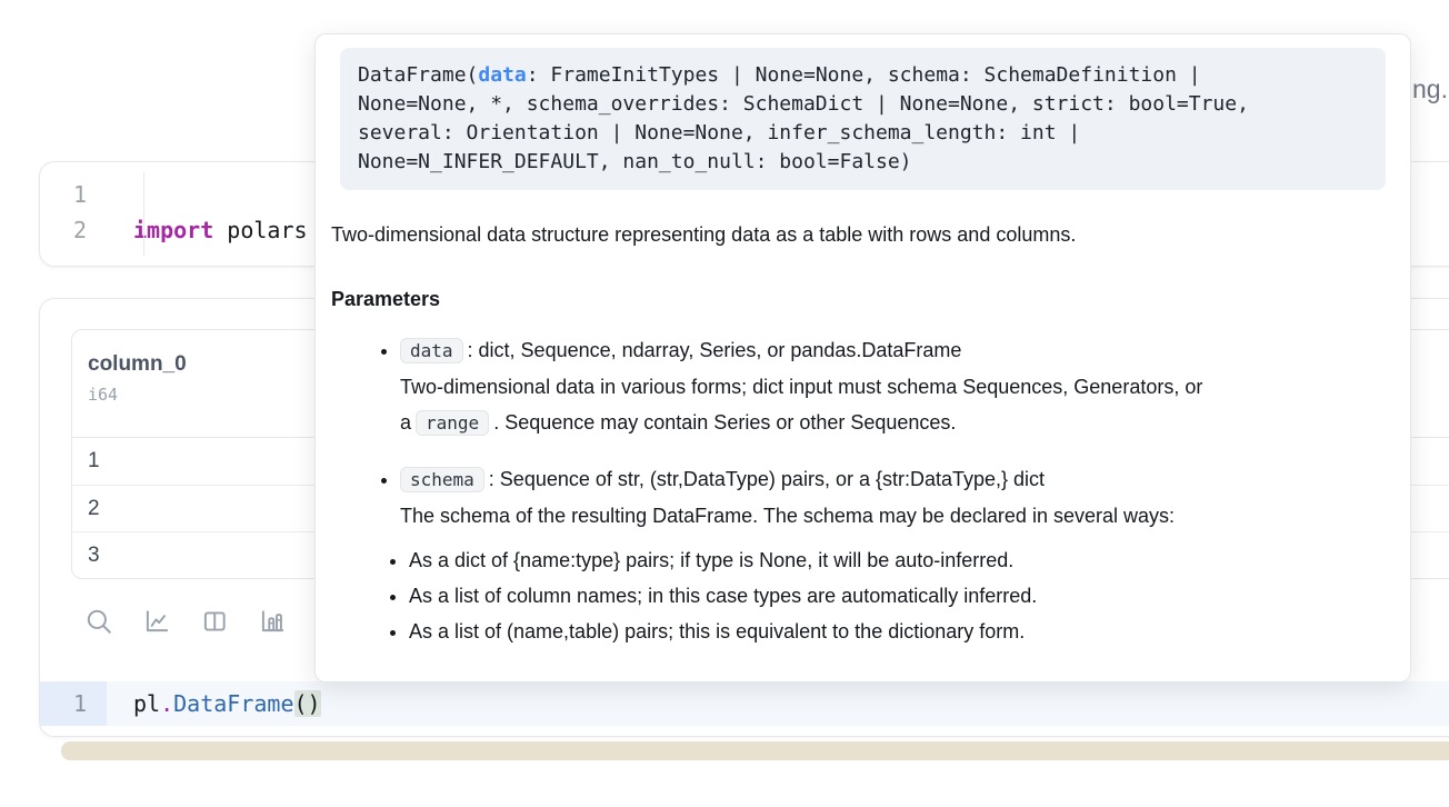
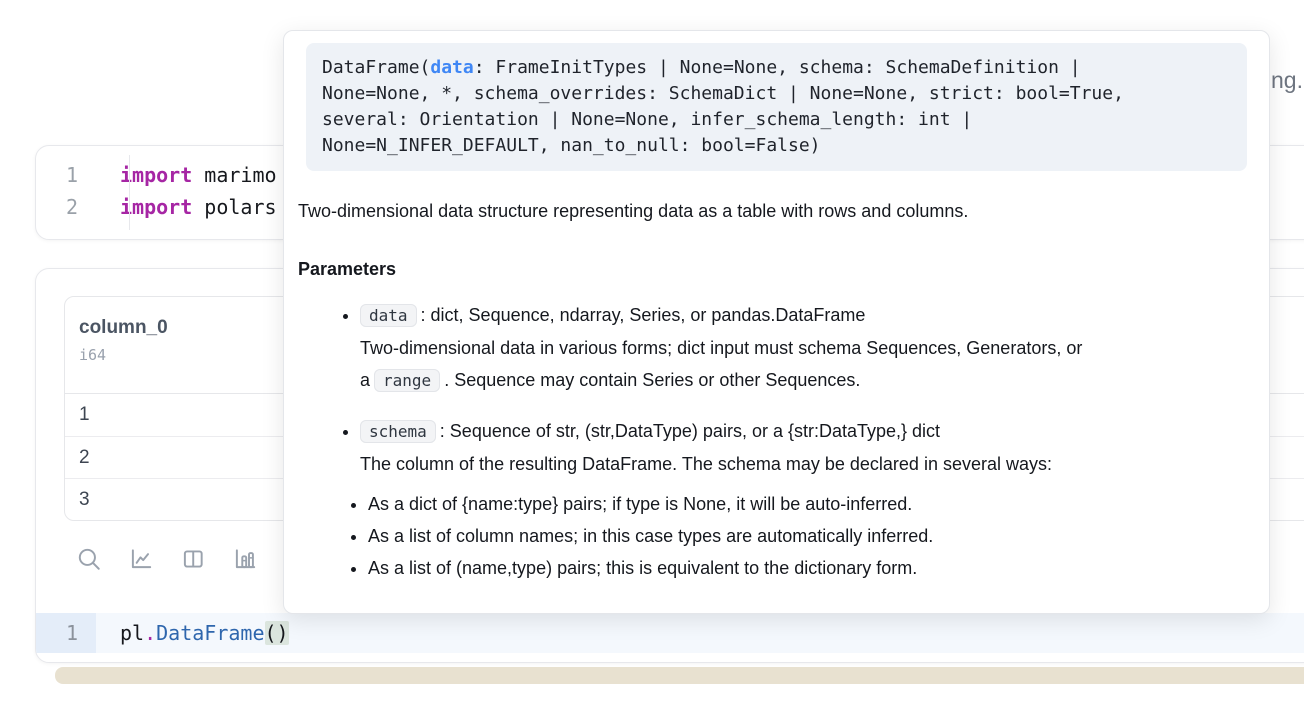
  ng.
  1
+ import marimo
  2
  import polars
  column_0
  i64
  1
  2
  3
  1
  pl.DataFrame()
  DataFrame(data: FrameInitTypes | None=None, schema: SchemaDefinition |
  None=None, *, schema_overrides: SchemaDict | None=None, strict: bool=True,
  several: Orientation | None=None, infer_schema_length: int |
  None=N_INFER_DEFAULT, nan_to_null: bool=False)
  Two-dimensional data structure representing data as a table with rows and columns.
  Parameters
  data : dict, Sequence, ndarray, Series, or pandas.DataFrame
  Two-dimensional data in various forms; dict input must schema Sequences, Generators, or a range . Sequence may contain Series or other Sequences.
  schema : Sequence of str, (str,DataType) pairs, or a {str:DataType,} dict
- The schema of the resulting DataFrame. The schema may be declared in several ways:
+ The column of the resulting DataFrame. The schema may be declared in several ways:
  As a dict of {name:type} pairs; if type is None, it will be auto-inferred.
  As a list of column names; in this case types are automatically inferred.
- As a list of (name,table) pairs; this is equivalent to the dictionary form.
+ As a list of (name,type) pairs; this is equivalent to the dictionary form.
